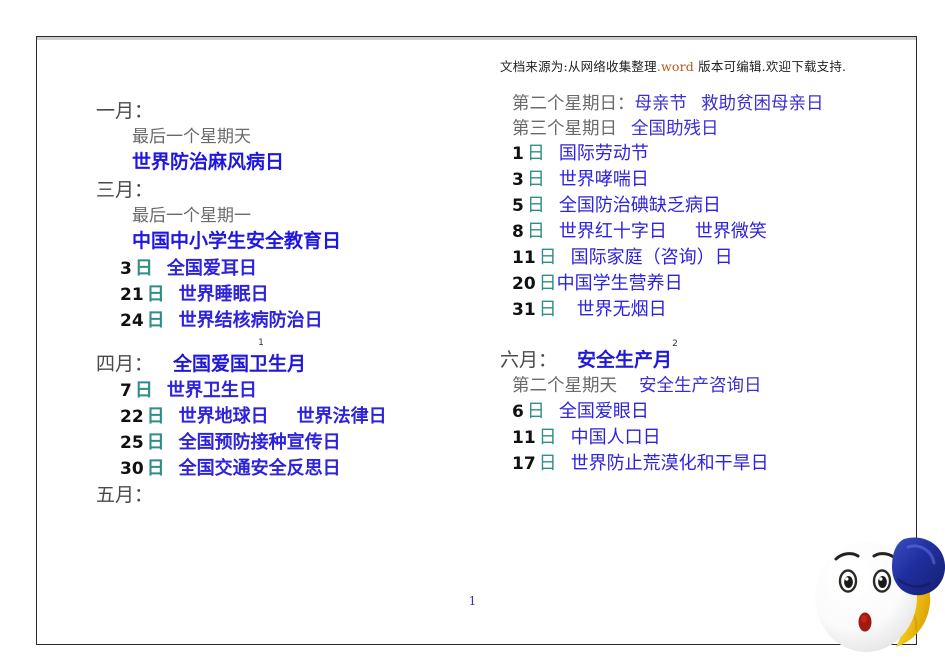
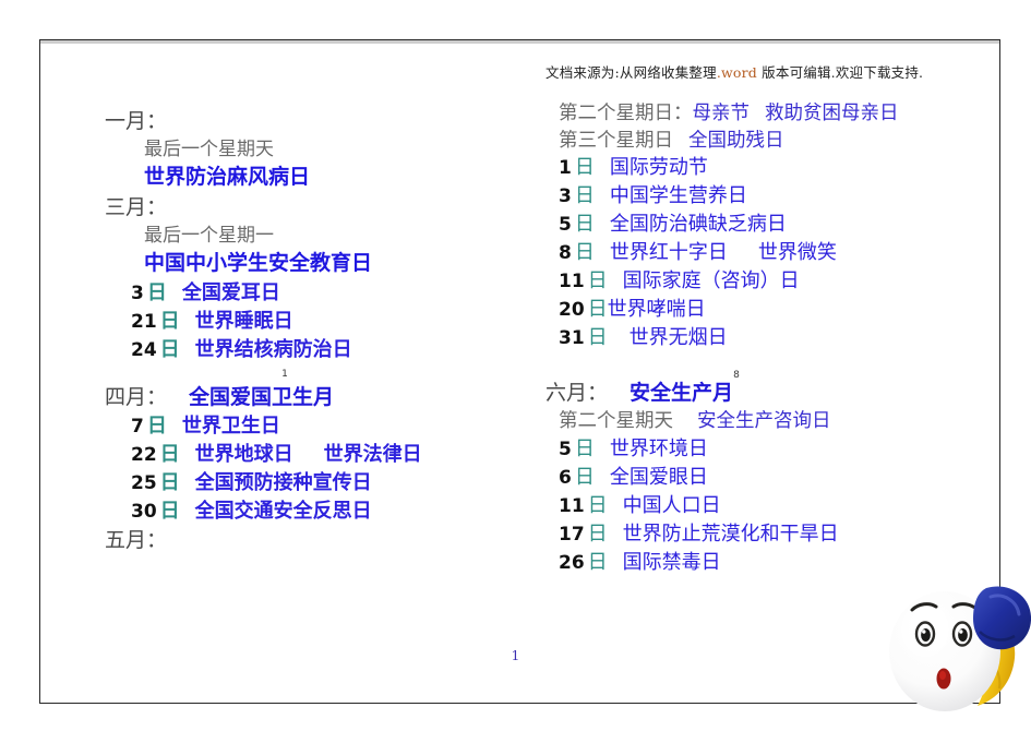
  文档来源为:从网络收集整理.word 版本可编辑.欢迎下载支持.
  一月：
  最后一个星期天
  世界防治麻风病日
  三月：
  最后一个星期一
  中国中小学生安全教育日
  3 日 全国爱耳日
  21 日 世界睡眠日
  24 日 世界结核病防治日
  1
  四月： 全国爱国卫生月
  7 日 世界卫生日
  22 日 世界地球日 世界法律日
  25 日 全国预防接种宣传日
  30 日 全国交通安全反思日
  五月：
  第二个星期日：母亲节 救助贫困母亲日
  第三个星期日 全国助残日
  1 日 国际劳动节
- 3 日 世界哮喘日
+ 3 日 中国学生营养日
  5 日 全国防治碘缺乏病日
  8 日 世界红十字日 世界微笑
  11 日 国际家庭（咨询）日
- 20 日中国学生营养日
+ 20 日世界哮喘日
  31 日 世界无烟日
- 2
+ 8
  六月： 安全生产月
  第二个星期天 安全生产咨询日
+ 5 日 世界环境日
  6 日 全国爱眼日
  11 日 中国人口日
  17 日 世界防止荒漠化和干旱日
+ 26 日 国际禁毒日
  1
